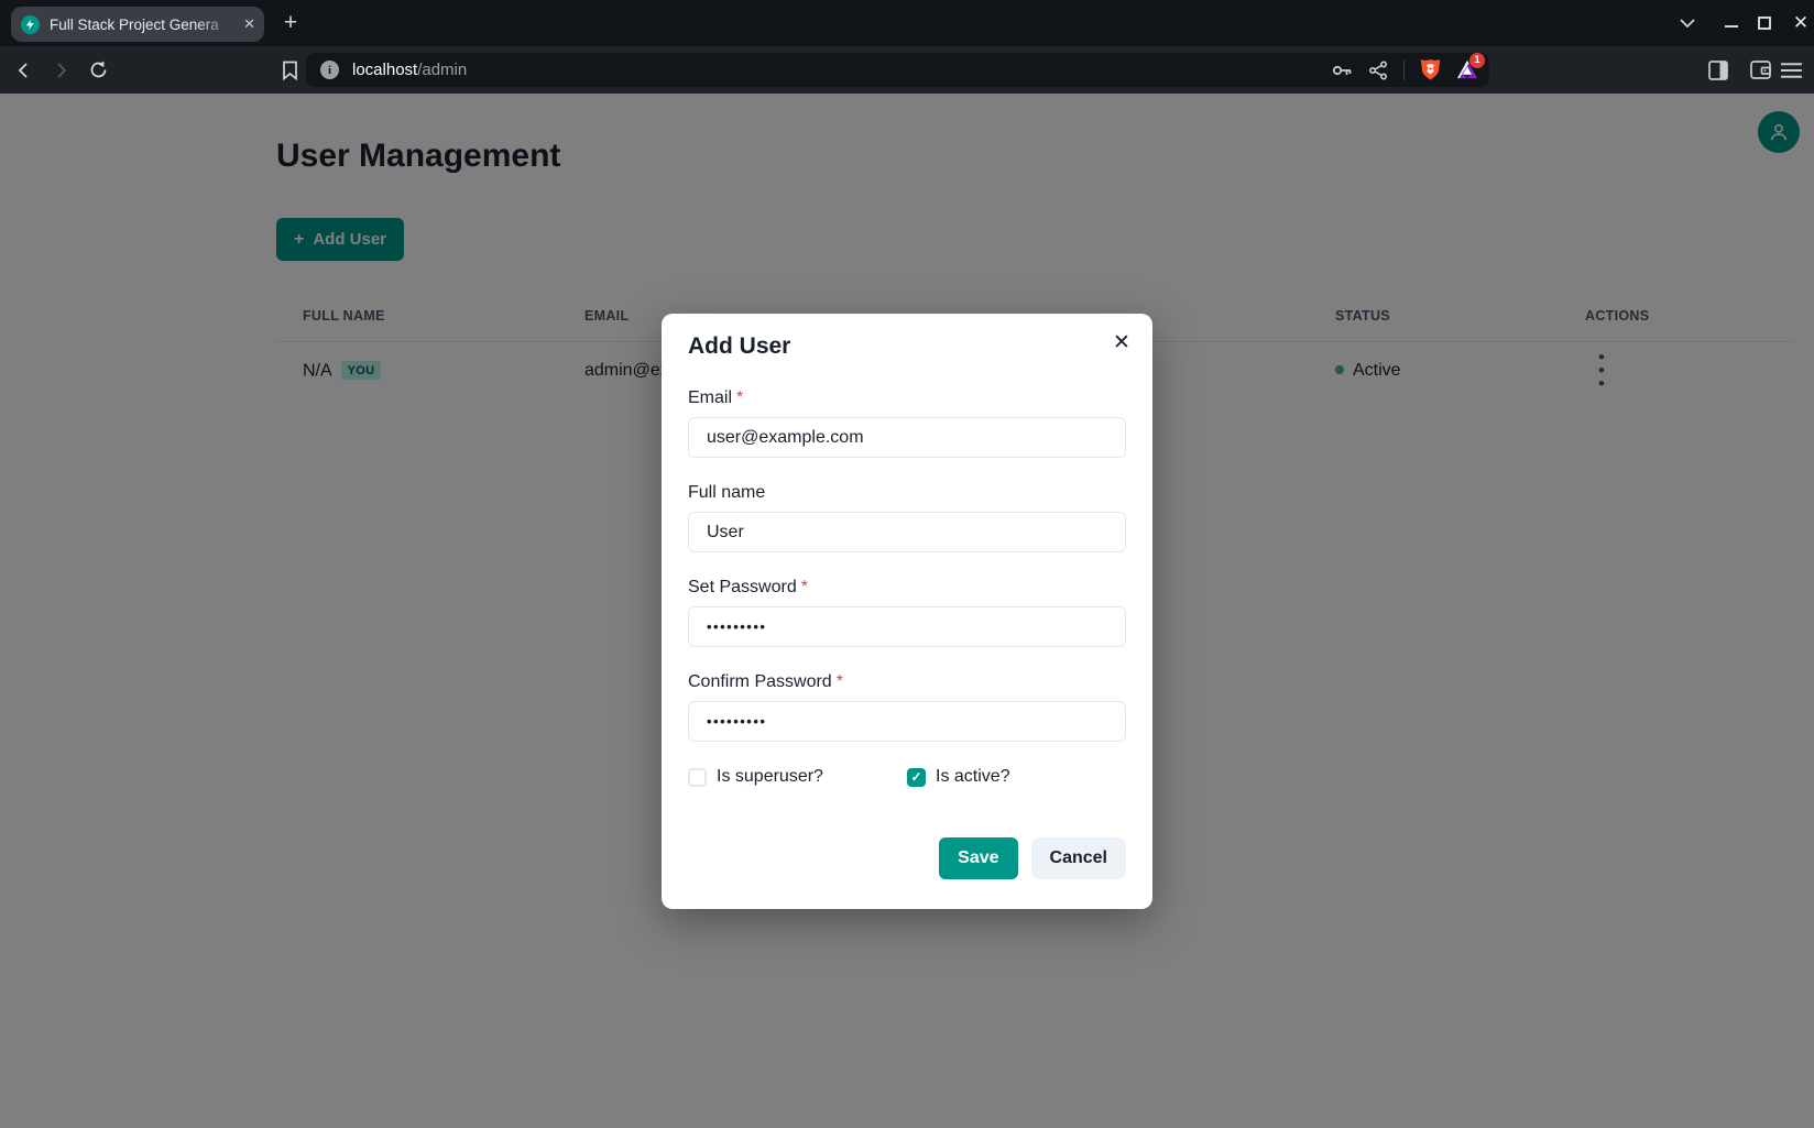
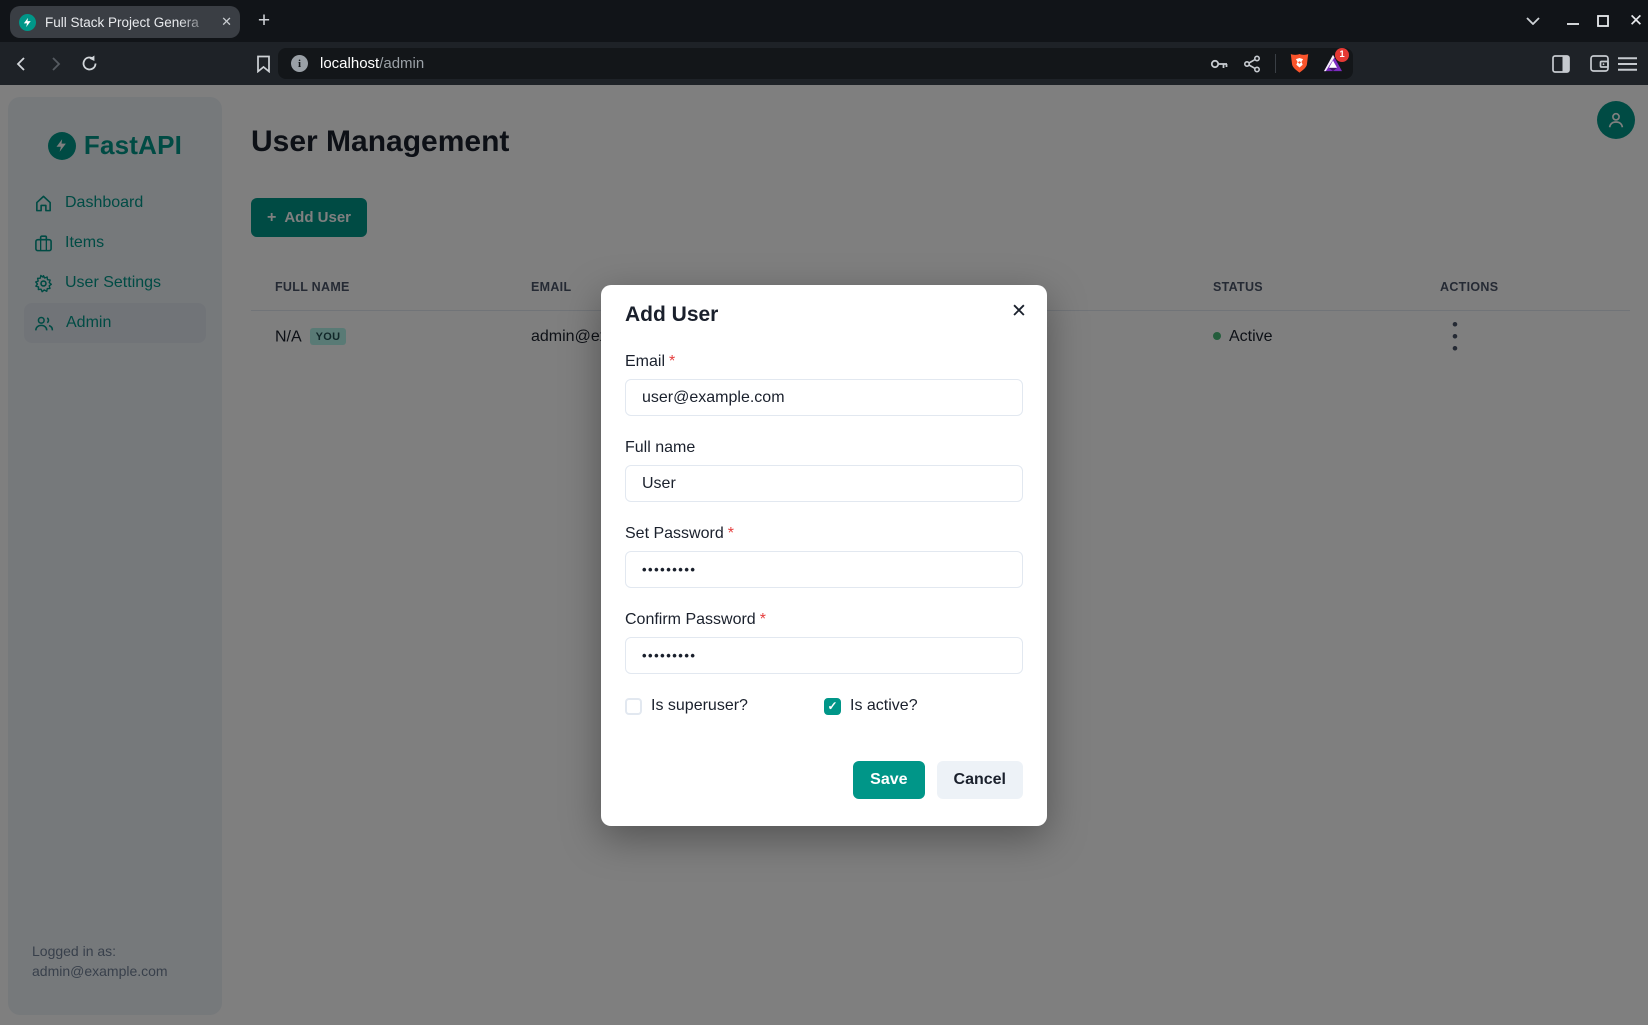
  Full Stack Project Genera
  ✕
  +
  ✕
  i
  localhost/admin
  1
+ FastAPI
+ Dashboard
+ Items
+ User Settings
+ Admin
+ Logged in as:
+ admin@example.com
  User Management
  +
  Add User
  FULL NAME
  EMAIL
  STATUS
  ACTIONS
  N/A YOU
  Active
  •
  •
  •
  ✕
  Add User
  Email *
  user@example.com
  Full name
  User
  Set Password *
  •••••••••
  Confirm Password *
  •••••••••
  ✓
  Is superuser?
  ✓
  Is active?
  Save
  Cancel
